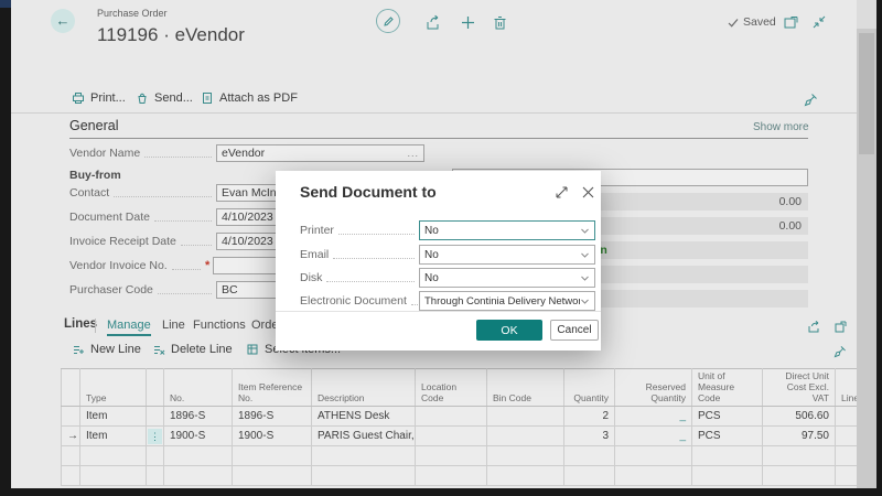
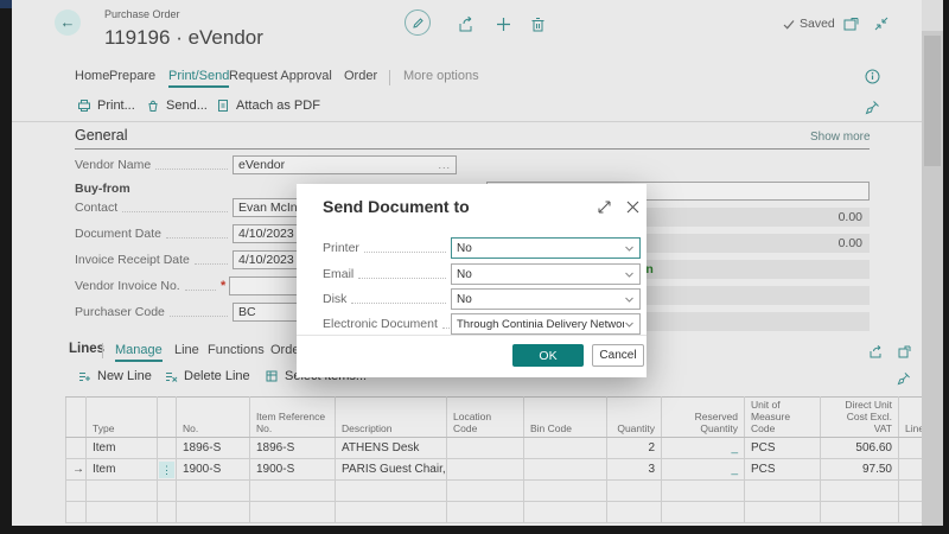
  ←
  Purchase Order
  119196 · eVendor
  Saved
+ Home
+ Prepare
+ Print/Send
+ Request Approval
+ Order
+ More options
  Print...
  Send...
  Attach as PDF
  General
  Show more
  Vendor Name
  eVendor
  ...
  Buy-from
  Contact
  Document Date
  4/10/2023
  Invoice Receipt Date
  4/10/2023
  Vendor Invoice No.
  *
  Purchaser Code
  BC
  0.00
  0.00
  Lines
  Manage
  Line
  Functions
  New Line
  Delete Line
  	Type		No.	Item Reference No.	Description	Location Code	Bin Code	Quantity	Reserved Quantity	Unit of Measure Code	Direct Unit Cost Excl. VAT	Lin
  	Item		1896-S	1896-S	ATHENS Desk			2	_	PCS	506.60
  →	Item	⋮	1900-S	1900-S	PARIS Guest Chair,			3	_	PCS	97.50
  Send Document to
  Printer
  No
  Email
  No
  Disk
  No
  Electronic Document
  Through Continia Delivery Networ
  OK
  Cancel
